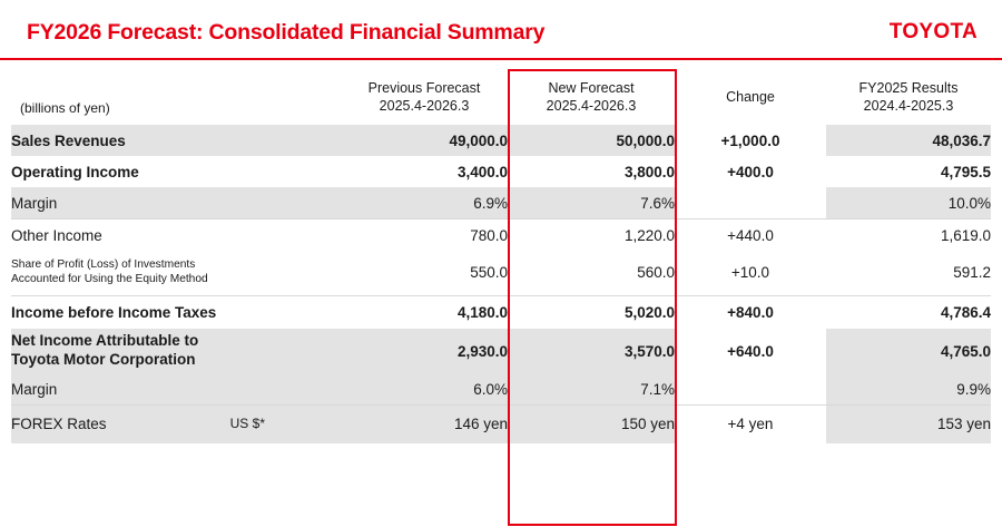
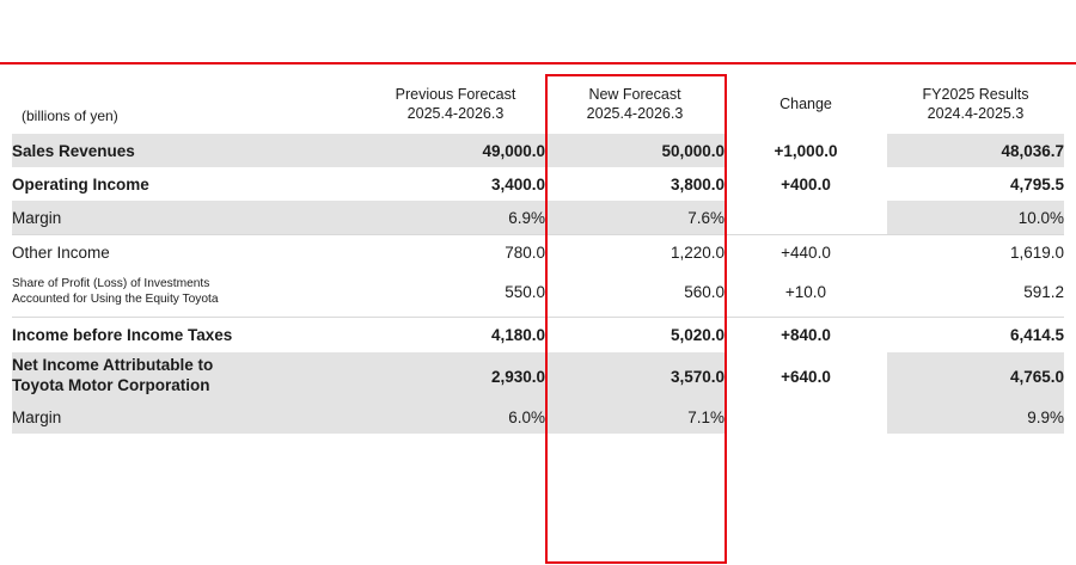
- FY2026 Forecast: Consolidated Financial Summary
- TOYOTA
  (billions of yen)	Previous Forecast 2025.4-2026.3	New Forecast 2025.4-2026.3	Change	FY2025 Results 2024.4-2025.3
  Sales Revenues	49,000.0	50,000.0	+1,000.0	48,036.7
  Operating Income	3,400.0	3,800.0	+400.0	4,795.5
  Margin	6.9%	7.6%		10.0%
  Other Income	780.0	1,220.0	+440.0	1,619.0
- Share of Profit (Loss) of Investments Accounted for Using the Equity Method	550.0	560.0	+10.0	591.2
+ Share of Profit (Loss) of Investments Accounted for Using the Equity Toyota	550.0	560.0	+10.0	591.2
- Income before Income Taxes	4,180.0	5,020.0	+840.0	4,786.4
+ Income before Income Taxes	4,180.0	5,020.0	+840.0	6,414.5
  Net Income Attributable to Toyota Motor Corporation	2,930.0	3,570.0	+640.0	4,765.0
  Margin	6.0%	7.1%		9.9%
- FOREX Rates US $*	146 yen	150 yen	+4 yen	153 yen
